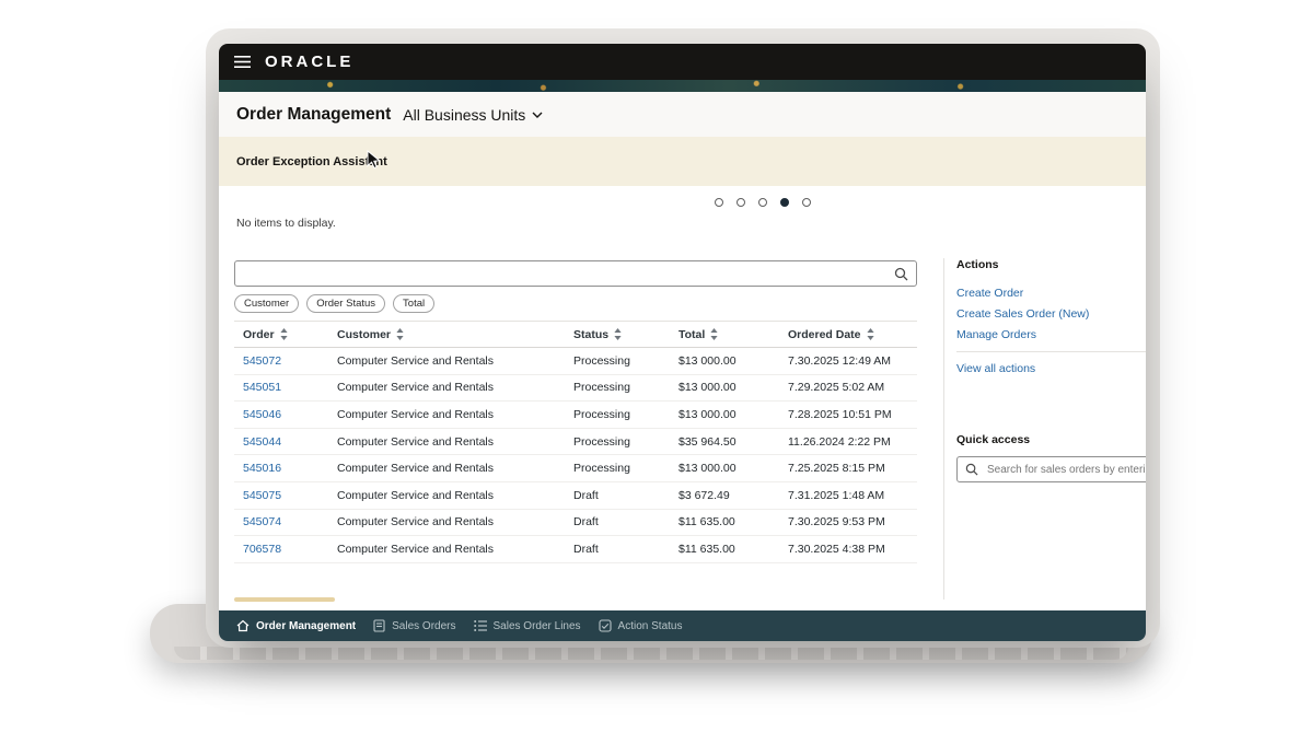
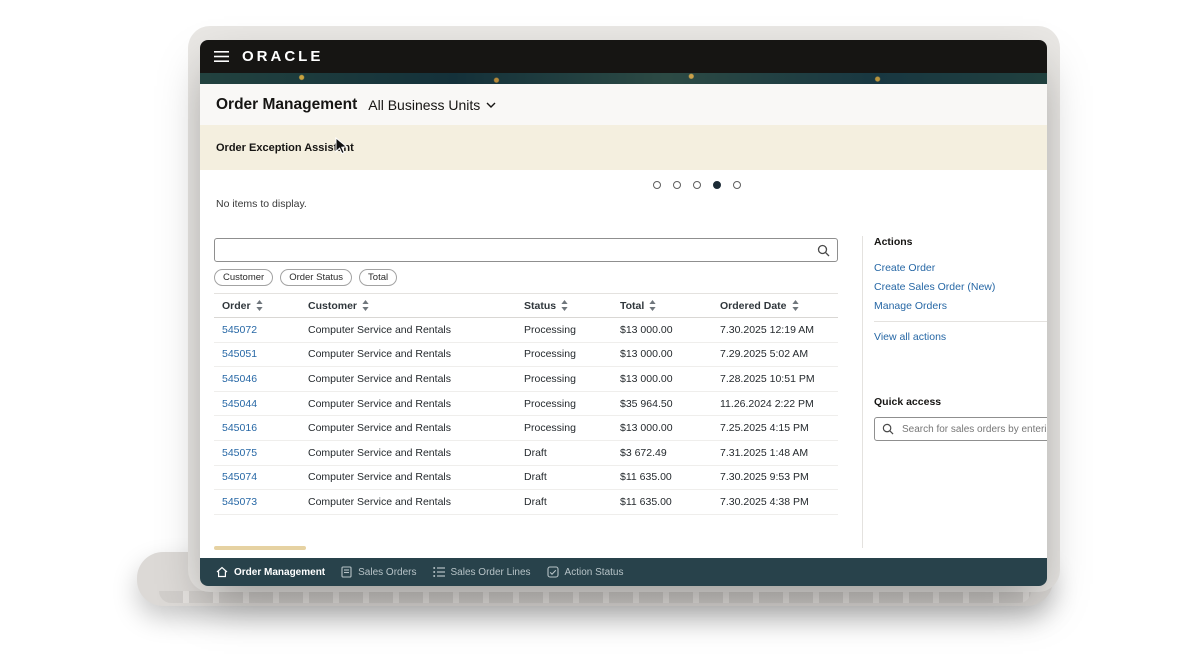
  ORACLE
  Order Management
  All Business Units
  Order Exception Assistnt
  No items to display.
  Customer
  Order Status
  Total
  Order
  Customer
  Status
  Total
  Ordered Date
  545072
  Computer Service and Rentals
  Processing
  $13 000.00
- 7.30.2025 12:49 AM
+ 7.30.2025 12:19 AM
  545051
  Computer Service and Rentals
  Processing
  $13 000.00
  7.29.2025 5:02 AM
  545046
  Computer Service and Rentals
  Processing
  $13 000.00
  7.28.2025 10:51 PM
  545044
  Computer Service and Rentals
  Processing
  $35 964.50
  11.26.2024 2:22 PM
  545016
  Computer Service and Rentals
  Processing
  $13 000.00
- 7.25.2025 8:15 PM
+ 7.25.2025 4:15 PM
  545075
  Computer Service and Rentals
  Draft
  $3 672.49
  7.31.2025 1:48 AM
  545074
  Computer Service and Rentals
  Draft
  $11 635.00
  7.30.2025 9:53 PM
- 706578
+ 545073
  Computer Service and Rentals
  Draft
  $11 635.00
  7.30.2025 4:38 PM
  Actions
  Create Order
  Create Sales Order (New)
  Manage Orders
  View all actions
  Quick access
  Search for sales orders by enteri
  Order Management
  Sales Orders
  Sales Order Lines
  Action Status
